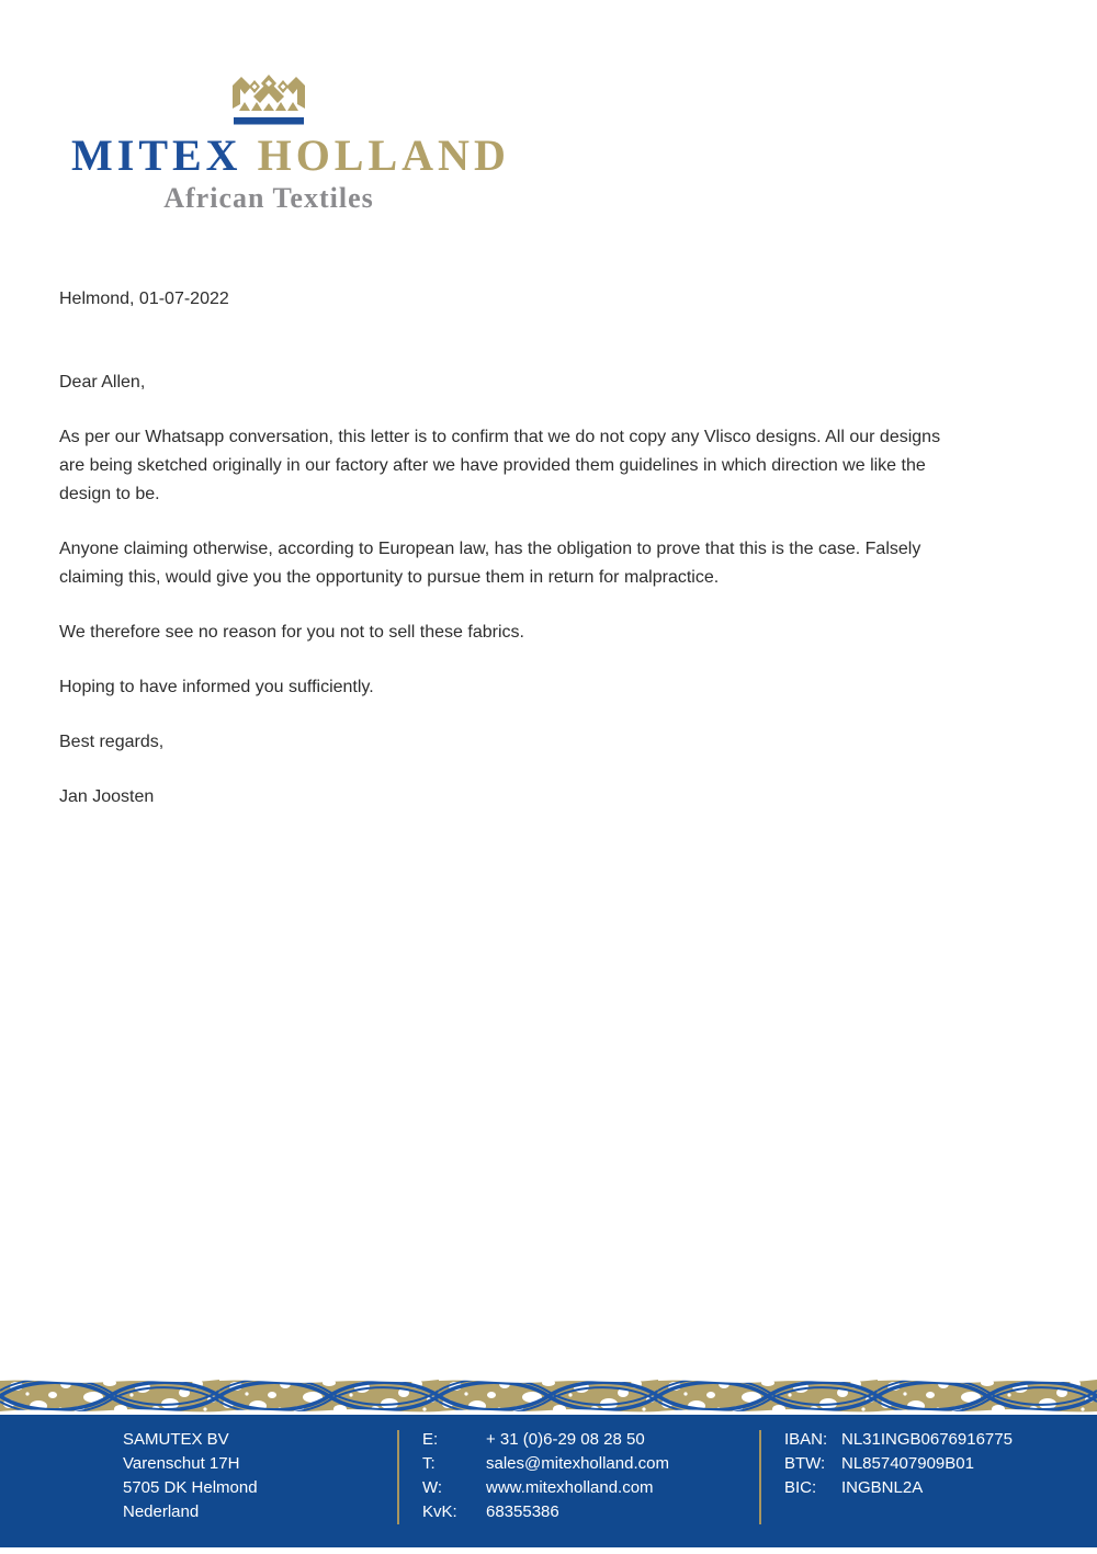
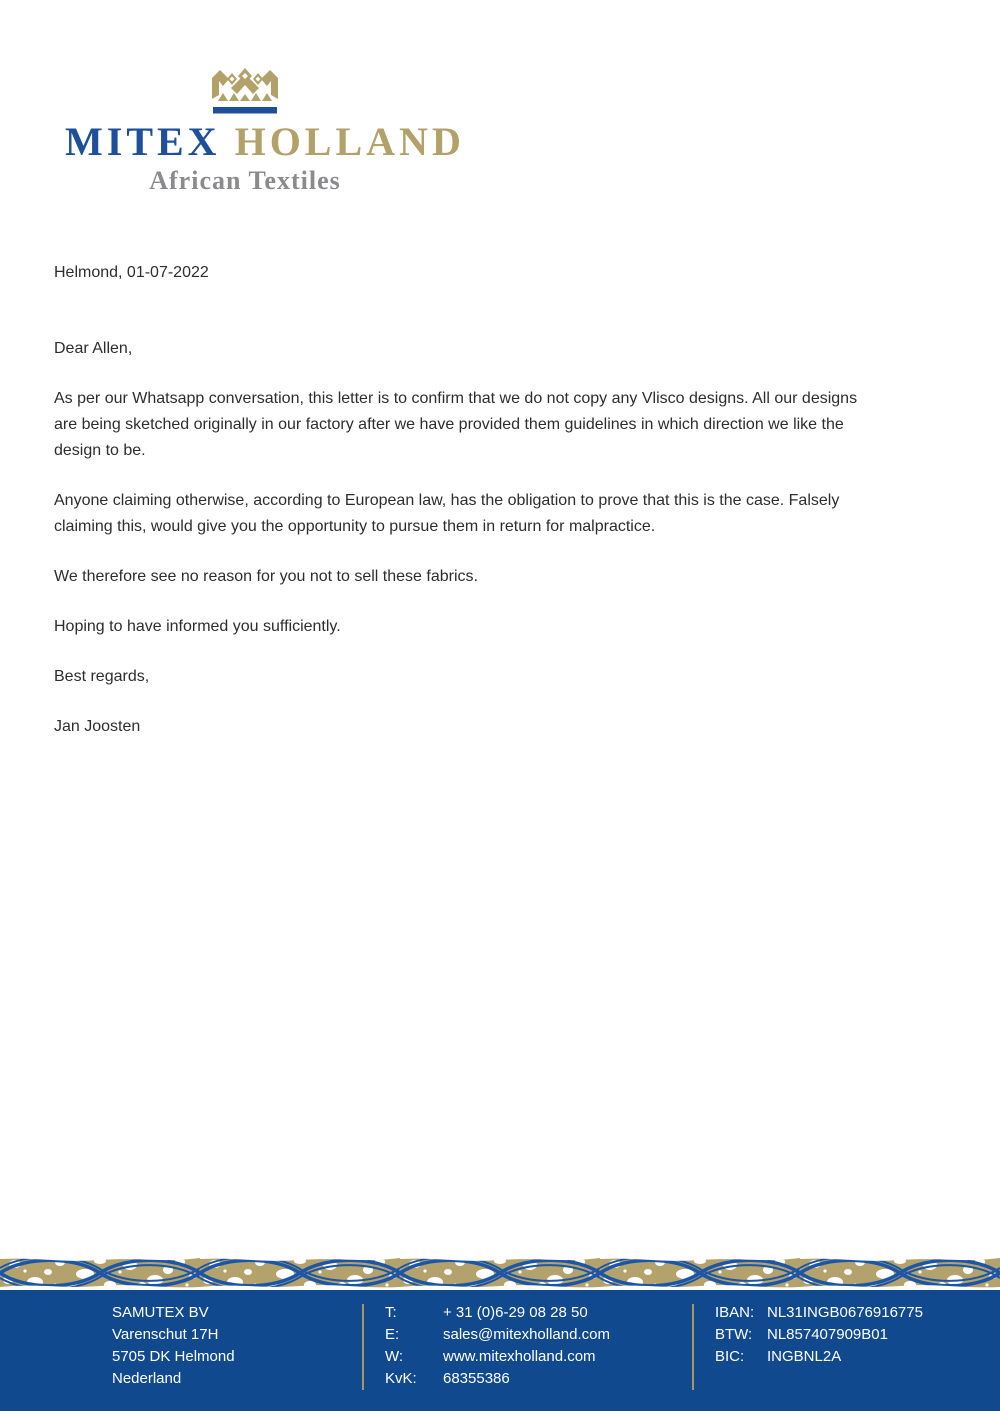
  MITEX HOLLAND
  African Textiles
  Helmond, 01-07-2022
  Dear Allen,
  As per our Whatsapp conversation, this letter is to confirm that we do not copy any Vlisco designs. All our designs are being sketched originally in our factory after we have provided them guidelines in which direction we like the design to be.
  Anyone claiming otherwise, according to European law, has the obligation to prove that this is the case. Falsely claiming this, would give you the opportunity to pursue them in return for malpractice.
  We therefore see no reason for you not to sell these fabrics.
  Hoping to have informed you sufficiently.
  Best regards,
  Jan Joosten
  SAMUTEX BV
  Varenschut 17H
  5705 DK Helmond
  Nederland
- E:
+ T:
  + 31 (0)6-29 08 28 50
- T:
+ E:
  sales@mitexholland.com
  W:
  www.mitexholland.com
  KvK:
  68355386
  IBAN:
  NL31INGB0676916775
  BTW:
  NL857407909B01
  BIC:
  INGBNL2A
